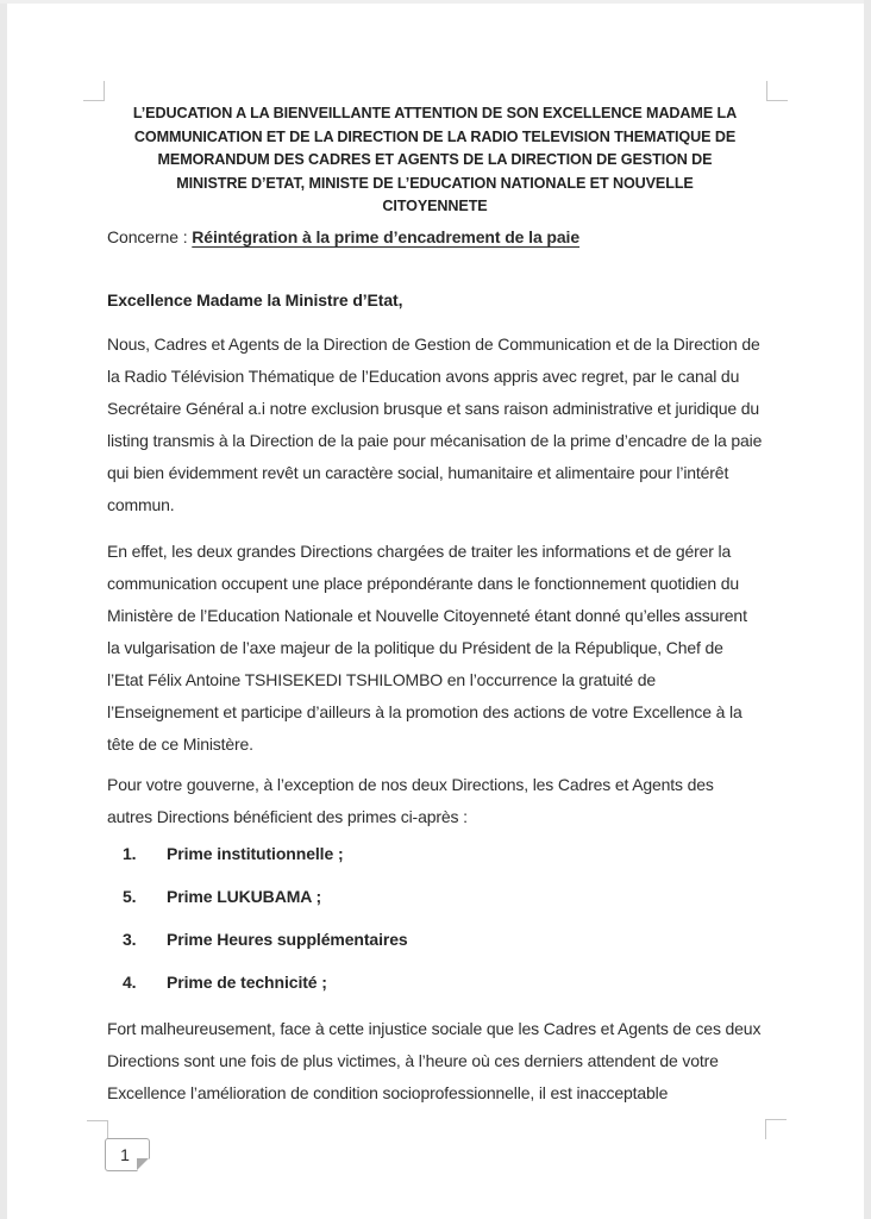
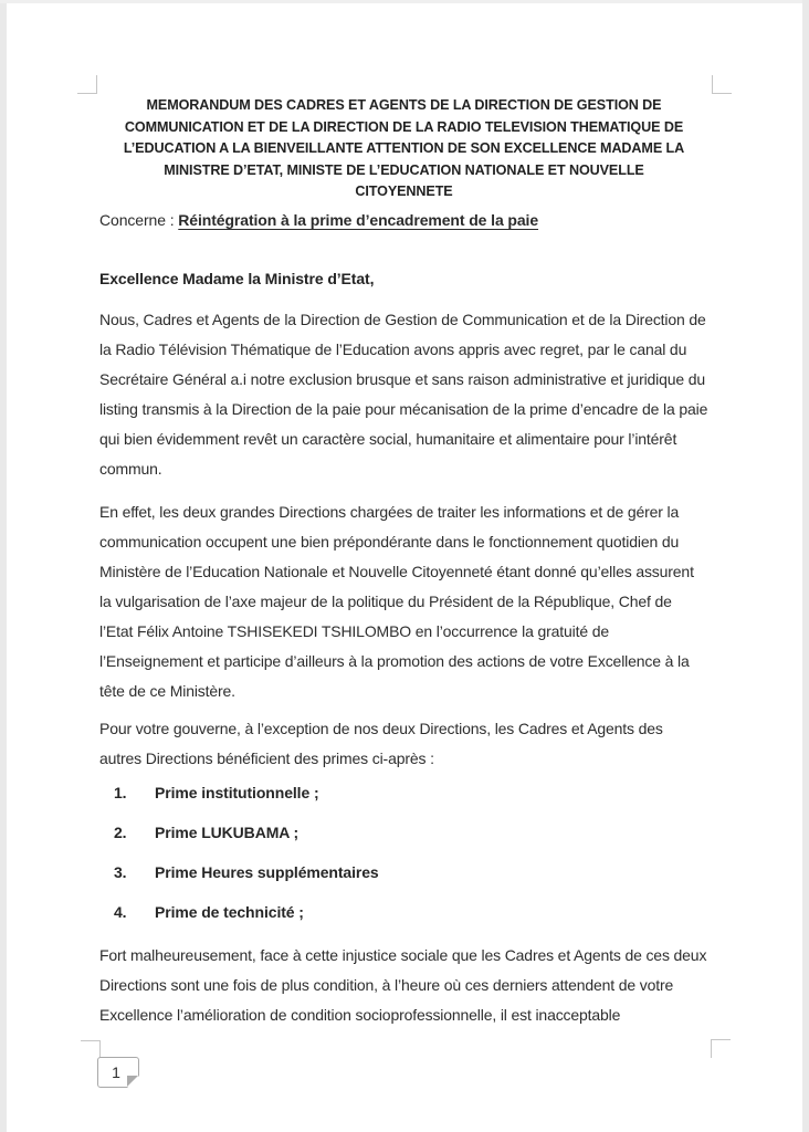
- L’EDUCATION A LA BIENVEILLANTE ATTENTION DE SON EXCELLENCE MADAME LA
+ MEMORANDUM DES CADRES ET AGENTS DE LA DIRECTION DE GESTION DE
  COMMUNICATION ET DE LA DIRECTION DE LA RADIO TELEVISION THEMATIQUE DE
- MEMORANDUM DES CADRES ET AGENTS DE LA DIRECTION DE GESTION DE
+ L’EDUCATION A LA BIENVEILLANTE ATTENTION DE SON EXCELLENCE MADAME LA
  MINISTRE D’ETAT, MINISTE DE L’EDUCATION NATIONALE ET NOUVELLE
  CITOYENNETE
  Concerne : Réintégration à la prime d’encadrement de la paie
  Excellence Madame la Ministre d’Etat,
  Nous, Cadres et Agents de la Direction de Gestion de Communication et de la Direction de la Radio Télévision Thématique de l’Education avons appris avec regret, par le canal du Secrétaire Général a.i notre exclusion brusque et sans raison administrative et juridique du listing transmis à la Direction de la paie pour mécanisation de la prime d’encadre de la paie qui bien évidemment revêt un caractère social, humanitaire et alimentaire pour l’intérêt commun.
- En effet, les deux grandes Directions chargées de traiter les informations et de gérer la communication occupent une place prépondérante dans le fonctionnement quotidien du Ministère de l’Education Nationale et Nouvelle Citoyenneté étant donné qu’elles assurent la vulgarisation de l’axe majeur de la politique du Président de la République, Chef de l’Etat Félix Antoine TSHISEKEDI TSHILOMBO en l’occurrence la gratuité de l’Enseignement et participe d’ailleurs à la promotion des actions de votre Excellence à la tête de ce Ministère.
+ En effet, les deux grandes Directions chargées de traiter les informations et de gérer la communication occupent une bien prépondérante dans le fonctionnement quotidien du Ministère de l’Education Nationale et Nouvelle Citoyenneté étant donné qu’elles assurent la vulgarisation de l’axe majeur de la politique du Président de la République, Chef de l’Etat Félix Antoine TSHISEKEDI TSHILOMBO en l’occurrence la gratuité de l’Enseignement et participe d’ailleurs à la promotion des actions de votre Excellence à la tête de ce Ministère.
  Pour votre gouverne, à l’exception de nos deux Directions, les Cadres et Agents des autres Directions bénéficient des primes ci-après :
  1.
  Prime institutionnelle ;
- 5.
+ 2.
  Prime LUKUBAMA ;
  3.
  Prime Heures supplémentaires
  4.
  Prime de technicité ;
- Fort malheureusement, face à cette injustice sociale que les Cadres et Agents de ces deux Directions sont une fois de plus victimes, à l’heure où ces derniers attendent de votre Excellence l’amélioration de condition socioprofessionnelle, il est inacceptable
+ Fort malheureusement, face à cette injustice sociale que les Cadres et Agents de ces deux Directions sont une fois de plus condition, à l’heure où ces derniers attendent de votre Excellence l’amélioration de condition socioprofessionnelle, il est inacceptable
  1
